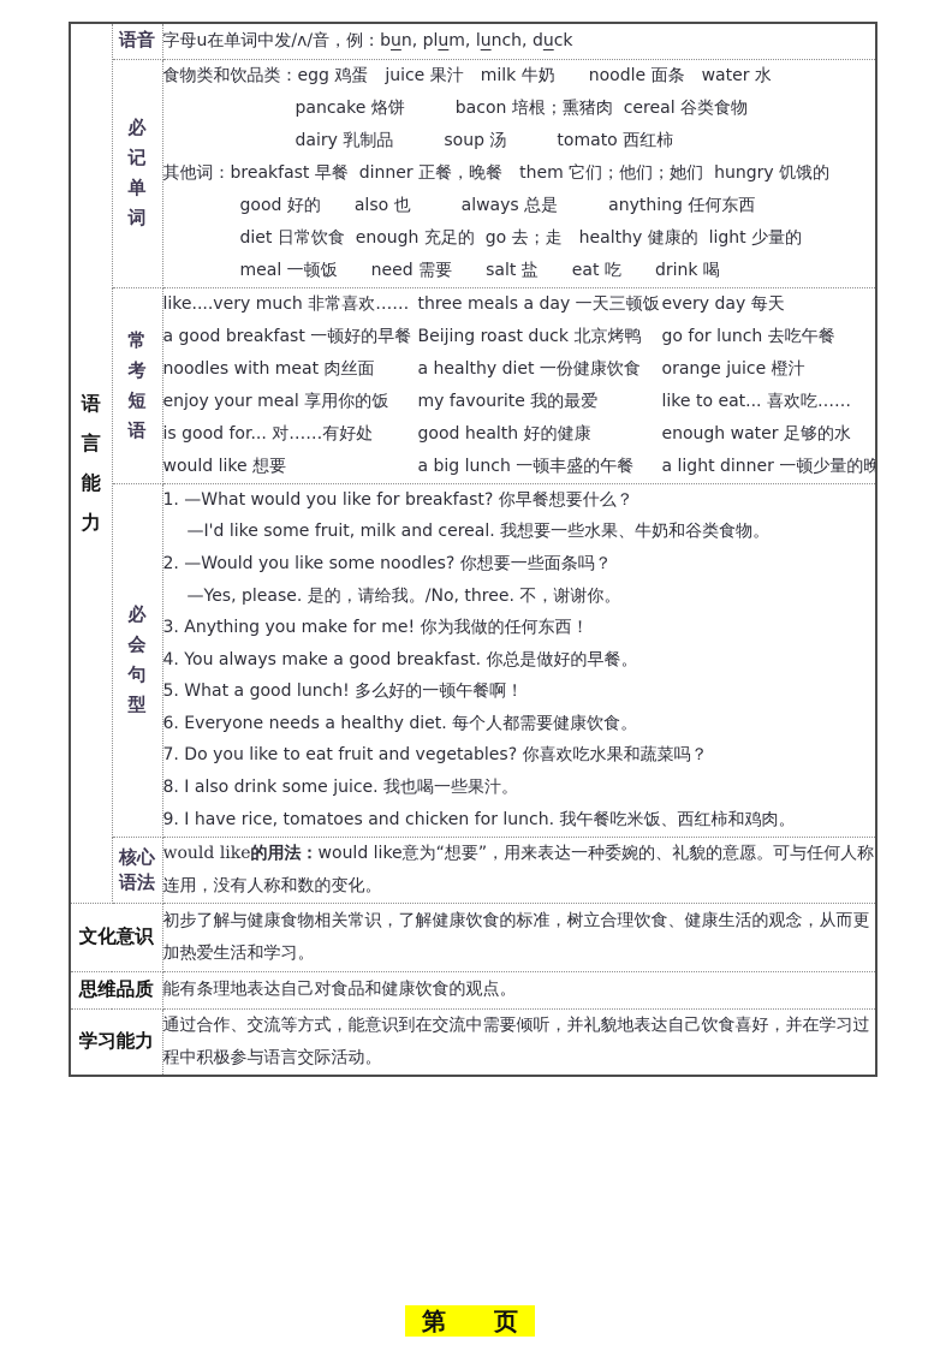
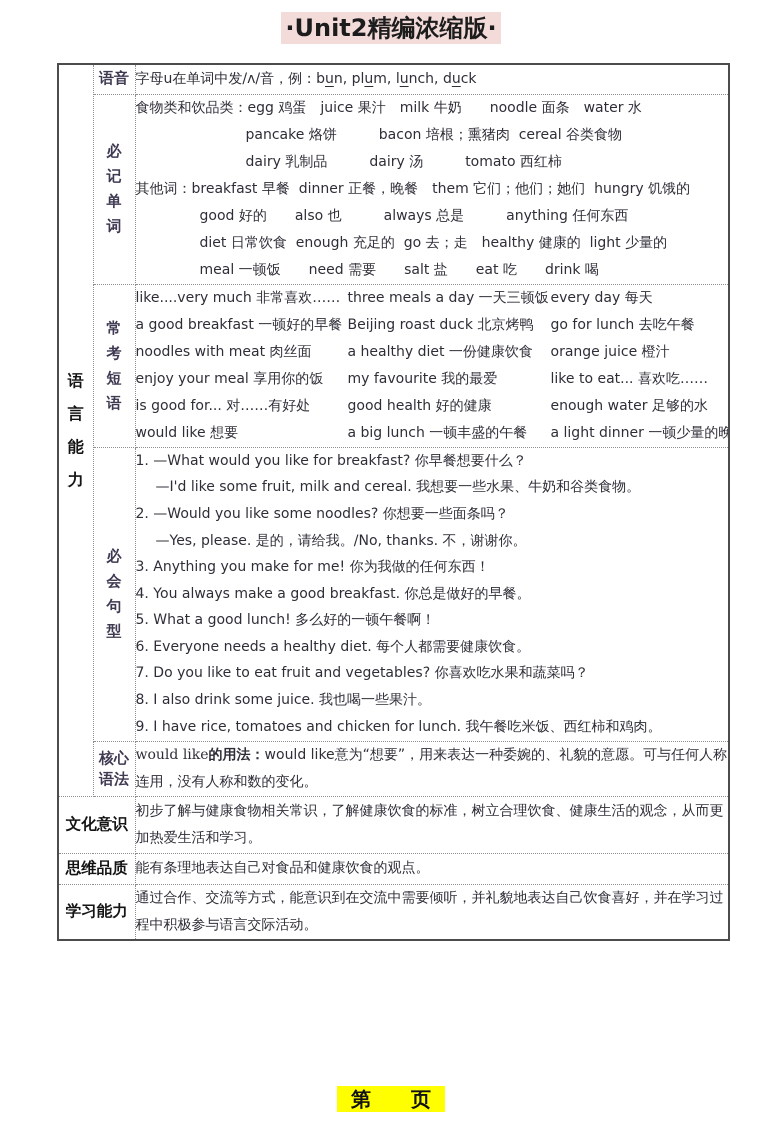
+ ·Unit2精编浓缩版·
  语言能力	语音	字母u在单词中发/ʌ/音，例：bun, plum, lunch, duck
- 必记单词	食物类和饮品类：egg 鸡蛋 juice 果汁 milk 牛奶 noodle 面条 water 水pancake 烙饼 bacon 培根；熏猪肉 cereal 谷类食物dairy 乳制品 soup 汤 tomato 西红柿其他词：breakfast 早餐 dinner 正餐，晚餐 them 它们；他们；她们 hungry 饥饿的good 好的 also 也 always 总是 anything 任何东西diet 日常饮食 enough 充足的 go 去；走 healthy 健康的 light 少量的meal 一顿饭 need 需要 salt 盐 eat 吃 drink 喝
+ 必记单词	食物类和饮品类：egg 鸡蛋 juice 果汁 milk 牛奶 noodle 面条 water 水pancake 烙饼 bacon 培根；熏猪肉 cereal 谷类食物dairy 乳制品 dairy 汤 tomato 西红柿其他词：breakfast 早餐 dinner 正餐，晚餐 them 它们；他们；她们 hungry 饥饿的good 好的 also 也 always 总是 anything 任何东西diet 日常饮食 enough 充足的 go 去；走 healthy 健康的 light 少量的meal 一顿饭 need 需要 salt 盐 eat 吃 drink 喝
  常考短语	like....very much 非常喜欢…… three meals a day 一天三顿饭 every day 每天 a good breakfast 一顿好的早餐 Beijing roast duck 北京烤鸭 go for lunch 去吃午餐 noodles with meat 肉丝面 a healthy diet 一份健康饮食 orange juice 橙汁 enjoy your meal 享用你的饭 my favourite 我的最爱 like to eat... 喜欢吃…… is good for... 对……有好处 good health 好的健康 enough water 足够的水 would like 想要 a big lunch 一顿丰盛的午餐 a light dinner 一顿少量的晚
- 必会句型	1. —What would you like for breakfast? 你早餐想要什么？—I'd like some fruit, milk and cereal. 我想要一些水果、牛奶和谷类食物。2. —Would you like some noodles? 你想要一些面条吗？—Yes, please. 是的，请给我。/No, three. 不，谢谢你。3. Anything you make for me! 你为我做的任何东西！4. You always make a good breakfast. 你总是做好的早餐。5. What a good lunch! 多么好的一顿午餐啊！6. Everyone needs a healthy diet. 每个人都需要健康饮食。7. Do you like to eat fruit and vegetables? 你喜欢吃水果和蔬菜吗？8. I also drink some juice. 我也喝一些果汁。9. I have rice, tomatoes and chicken for lunch. 我午餐吃米饭、西红柿和鸡肉。
+ 必会句型	1. —What would you like for breakfast? 你早餐想要什么？—I'd like some fruit, milk and cereal. 我想要一些水果、牛奶和谷类食物。2. —Would you like some noodles? 你想要一些面条吗？—Yes, please. 是的，请给我。/No, thanks. 不，谢谢你。3. Anything you make for me! 你为我做的任何东西！4. You always make a good breakfast. 你总是做好的早餐。5. What a good lunch! 多么好的一顿午餐啊！6. Everyone needs a healthy diet. 每个人都需要健康饮食。7. Do you like to eat fruit and vegetables? 你喜欢吃水果和蔬菜吗？8. I also drink some juice. 我也喝一些果汁。9. I have rice, tomatoes and chicken for lunch. 我午餐吃米饭、西红柿和鸡肉。
  核心语法	would like的用法：would like意为“想要”，用来表达一种委婉的、礼貌的意愿。可与任何人称连用，没有人称和数的变化。
  文化意识	初步了解与健康食物相关常识，了解健康饮食的标准，树立合理饮食、健康生活的观念，从而更加热爱生活和学习。
  思维品质	能有条理地表达自己对食品和健康饮食的观点。
  学习能力	通过合作、交流等方式，能意识到在交流中需要倾听，并礼貌地表达自己饮食喜好，并在学习过程中积极参与语言交际活动。
  第 页
